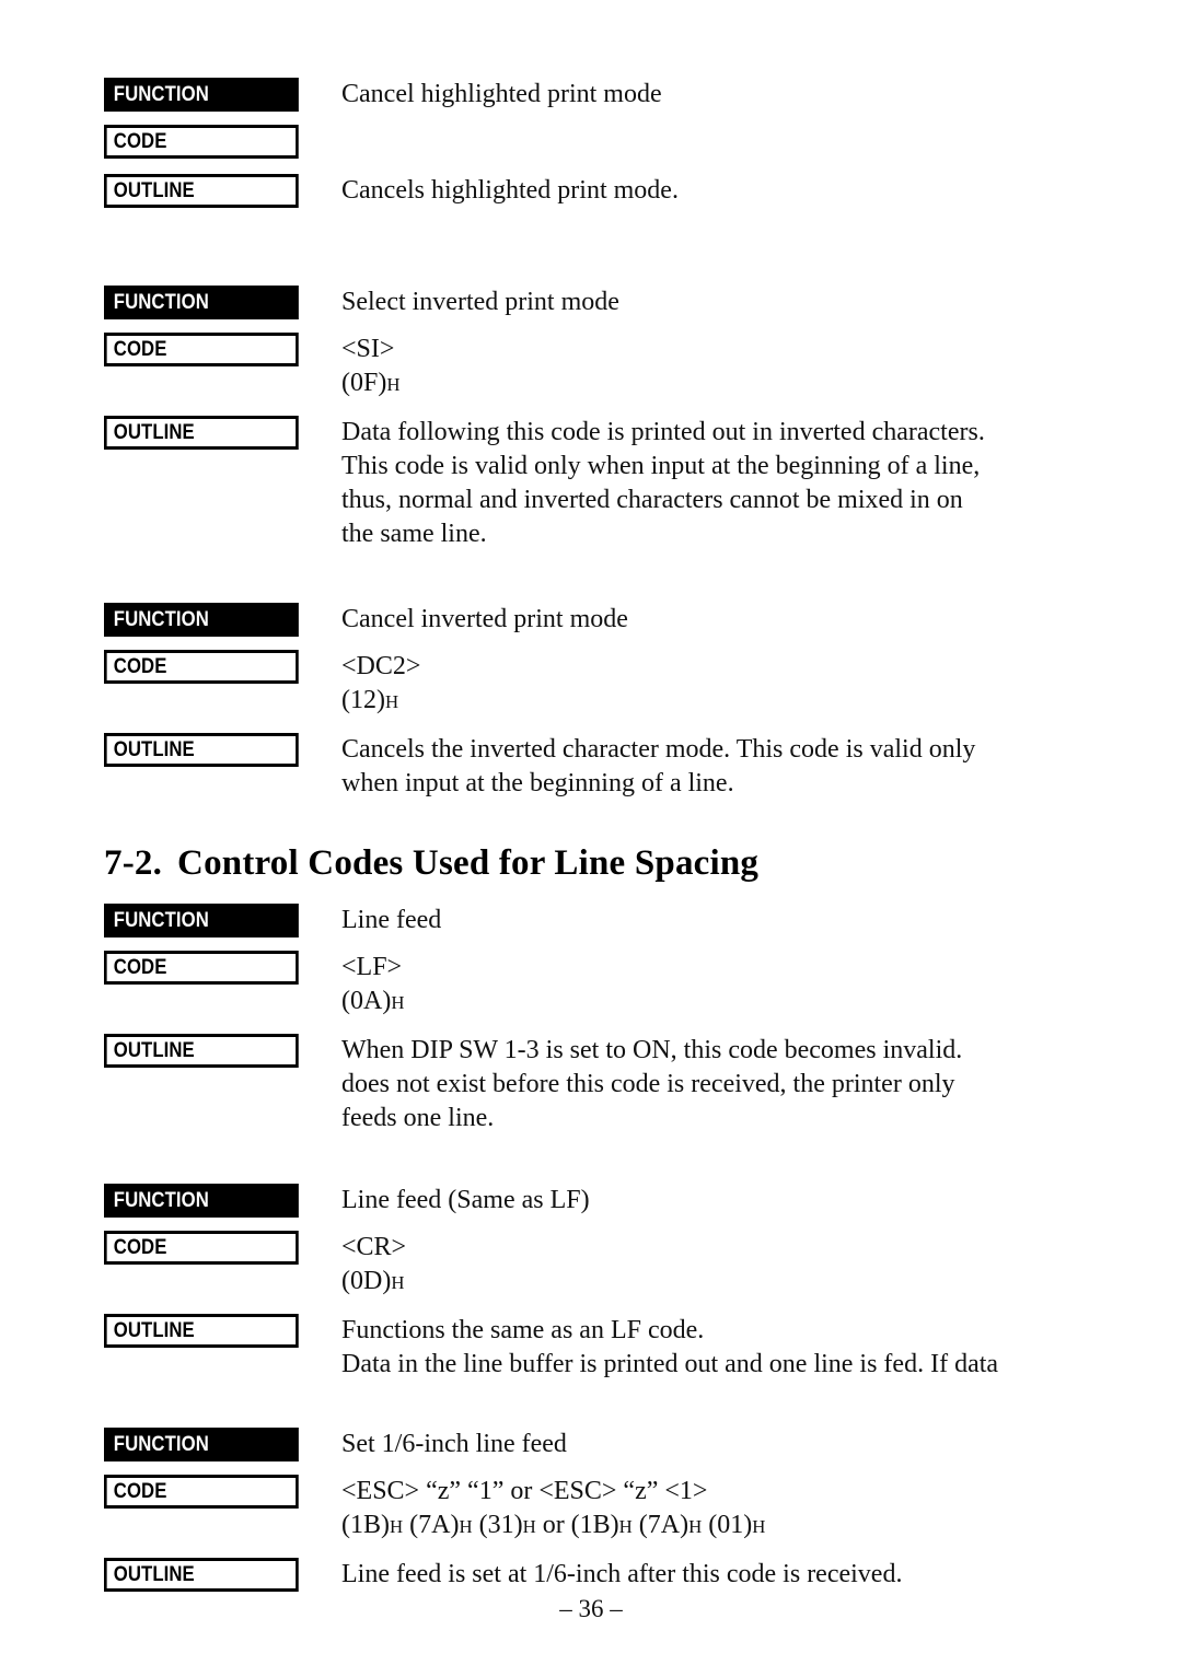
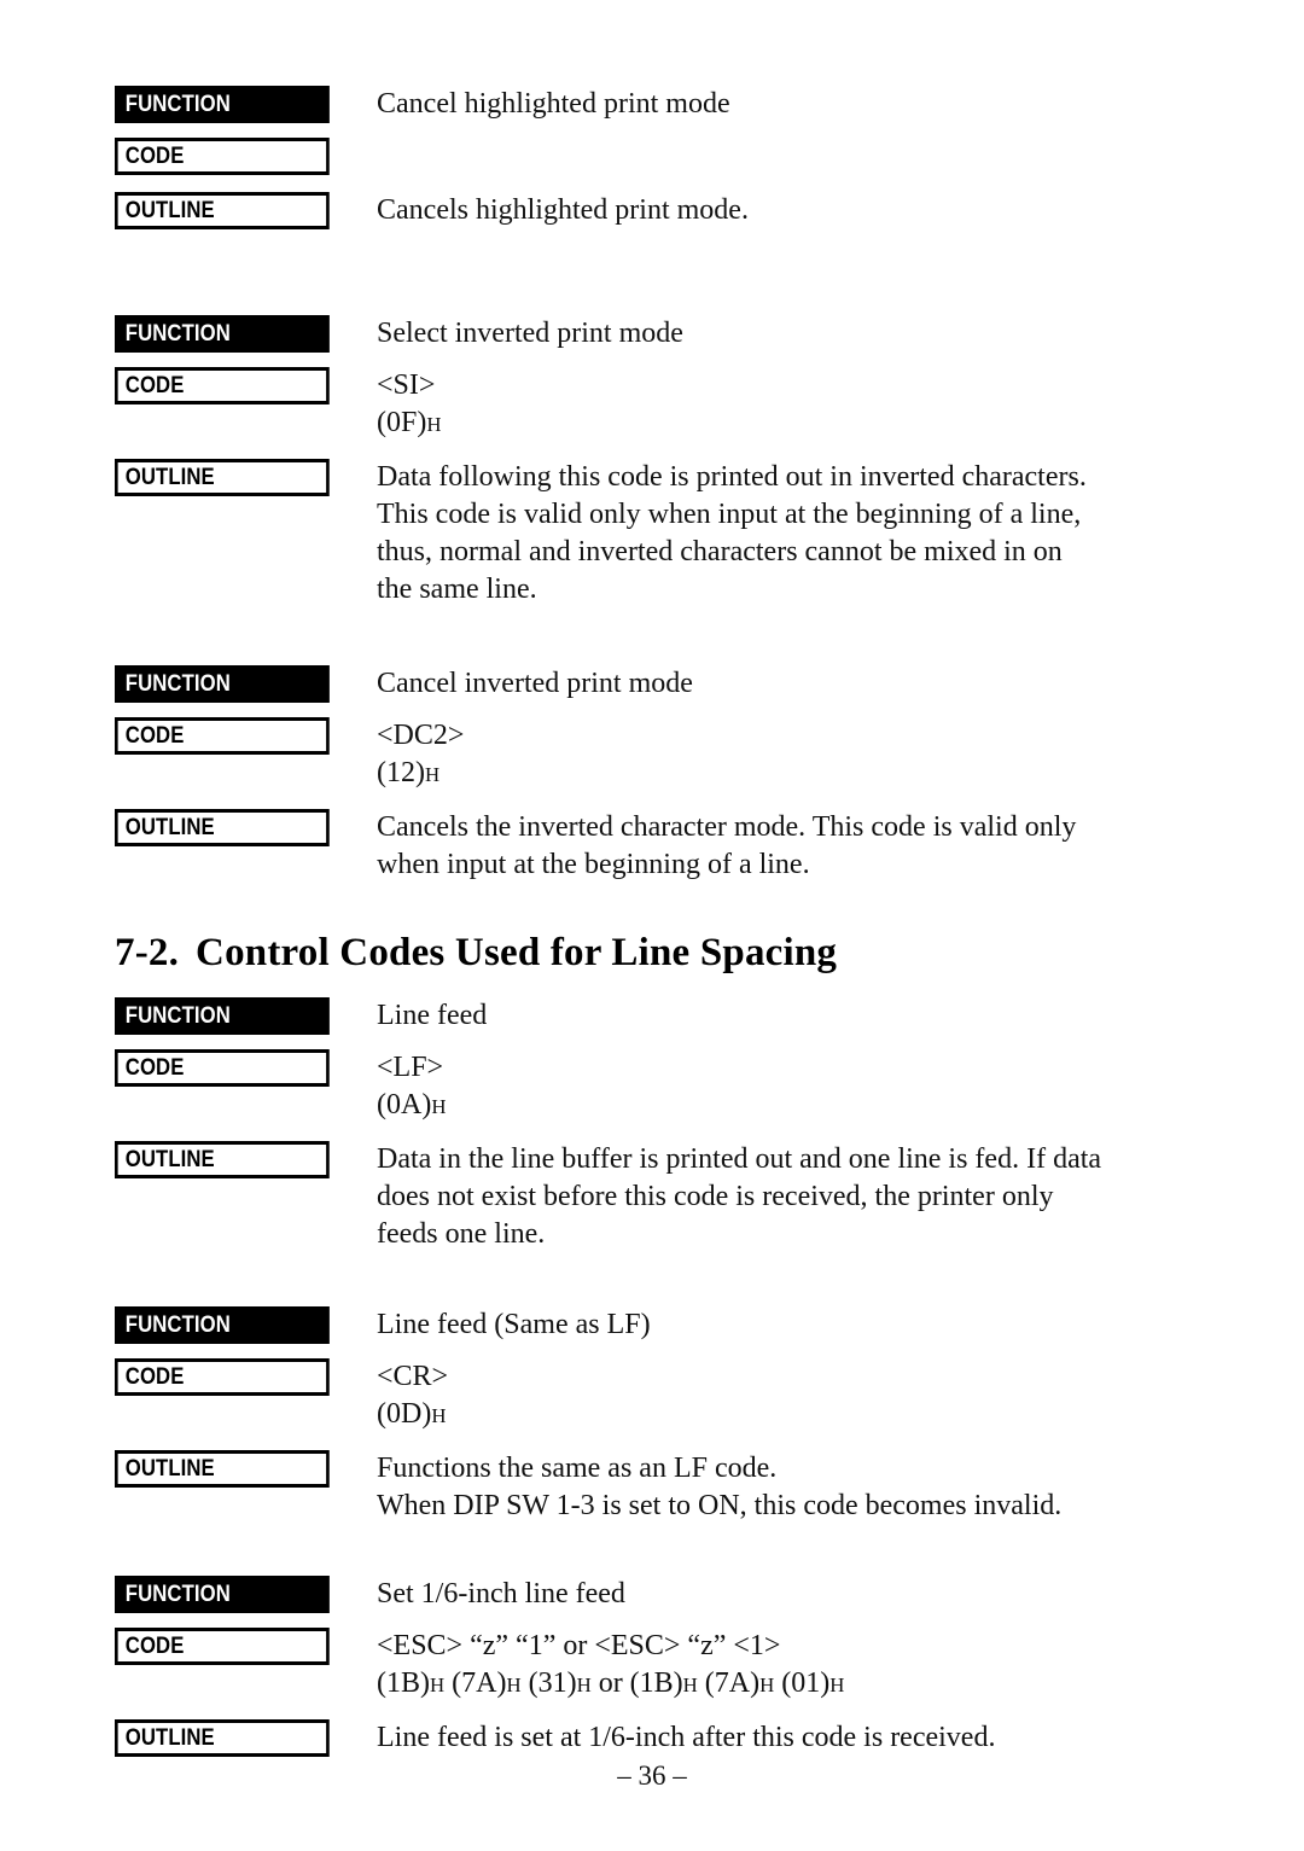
  FUNCTION
  Cancel highlighted print mode
  CODE
  OUTLINE
  Cancels highlighted print mode.
  FUNCTION
  Select inverted print mode
  CODE
  <SI>
  (0F)H
  OUTLINE
  Data following this code is printed out in inverted characters.
  This code is valid only when input at the beginning of a line,
  thus, normal and inverted characters cannot be mixed in on
  the same line.
  FUNCTION
  Cancel inverted print mode
  CODE
  <DC2>
  (12)H
  OUTLINE
  Cancels the inverted character mode. This code is valid only
  when input at the beginning of a line.
  7-2. Control Codes Used for Line Spacing
  FUNCTION
  Line feed
  CODE
  <LF>
  (0A)H
  OUTLINE
- When DIP SW 1-3 is set to ON, this code becomes invalid.
+ Data in the line buffer is printed out and one line is fed. If data
  does not exist before this code is received, the printer only
  feeds one line.
  FUNCTION
  Line feed (Same as LF)
  CODE
  <CR>
  (0D)H
  OUTLINE
  Functions the same as an LF code.
- Data in the line buffer is printed out and one line is fed. If data
+ When DIP SW 1-3 is set to ON, this code becomes invalid.
  FUNCTION
  Set 1/6-inch line feed
  CODE
  <ESC> “z” “1” or <ESC> “z” <1>
  (1B)H (7A)H (31)H or (1B)H (7A)H (01)H
  OUTLINE
  Line feed is set at 1/6-inch after this code is received.
  – 36 –
